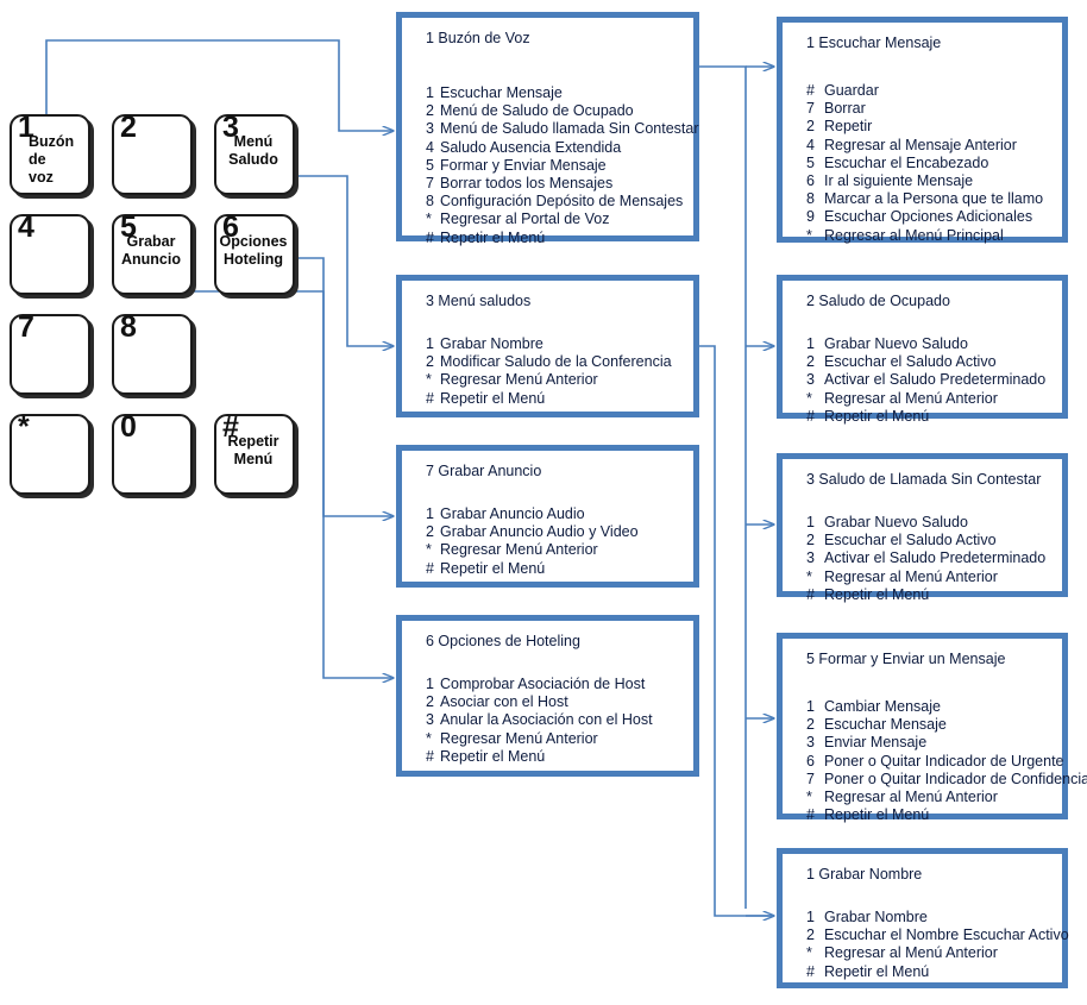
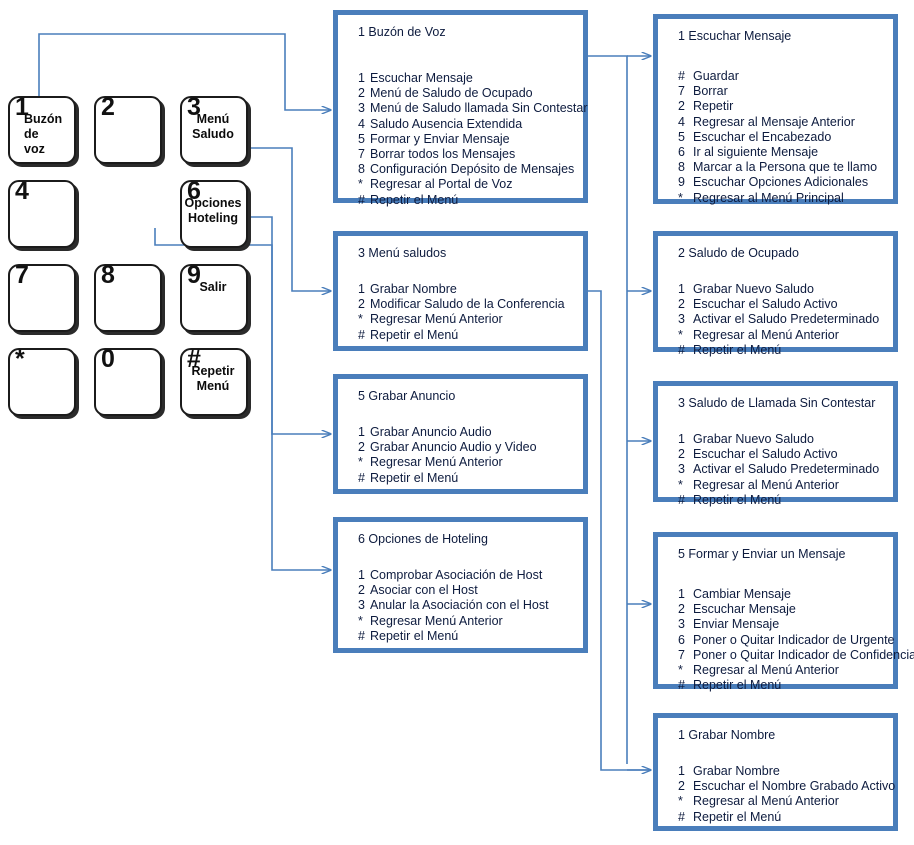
  1
  Buzón
  de
  voz
  2
  3
  Menú
  Saludo
  4
- 5
- Grabar
- Anuncio
  6
  Opciones
  Hoteling
  7
  8
+ 9
+ Salir
  *
  0
  #
  Repetir
  Menú
  1 Buzón de Voz
  1 Escuchar Mensaje
  2 Menú de Saludo de Ocupado
  3 Menú de Saludo llamada Sin Contestar
  4 Saludo Ausencia Extendida
  5 Formar y Enviar Mensaje
  7 Borrar todos los Mensajes
  8 Configuración Depósito de Mensajes
  * Regresar al Portal de Voz
  # Repetir el Menú
  3 Menú saludos
  1 Grabar Nombre
  2 Modificar Saludo de la Conferencia
  * Regresar Menú Anterior
  # Repetir el Menú
- 7 Grabar Anuncio
+ 5 Grabar Anuncio
  1 Grabar Anuncio Audio
  2 Grabar Anuncio Audio y Video
  * Regresar Menú Anterior
  # Repetir el Menú
  6 Opciones de Hoteling
  1 Comprobar Asociación de Host
  2 Asociar con el Host
  3 Anular la Asociación con el Host
  * Regresar Menú Anterior
  # Repetir el Menú
  1 Escuchar Mensaje
  # Guardar
  7 Borrar
  2 Repetir
  4 Regresar al Mensaje Anterior
  5 Escuchar el Encabezado
  6 Ir al siguiente Mensaje
  8 Marcar a la Persona que te llamo
  9 Escuchar Opciones Adicionales
  * Regresar al Menú Principal
  2 Saludo de Ocupado
  1 Grabar Nuevo Saludo
  2 Escuchar el Saludo Activo
  3 Activar el Saludo Predeterminado
  * Regresar al Menú Anterior
  # Repetir el Menú
  3 Saludo de Llamada Sin Contestar
  1 Grabar Nuevo Saludo
  2 Escuchar el Saludo Activo
  3 Activar el Saludo Predeterminado
  * Regresar al Menú Anterior
  # Repetir el Menú
  5 Formar y Enviar un Mensaje
  1 Cambiar Mensaje
  2 Escuchar Mensaje
  3 Enviar Mensaje
  6 Poner o Quitar Indicador de Urgente
  7 Poner o Quitar Indicador de Confidencia
  * Regresar al Menú Anterior
  # Repetir el Menú
  1 Grabar Nombre
  1 Grabar Nombre
- 2 Escuchar el Nombre Escuchar Activo
+ 2 Escuchar el Nombre Grabado Activo
  * Regresar al Menú Anterior
  # Repetir el Menú
